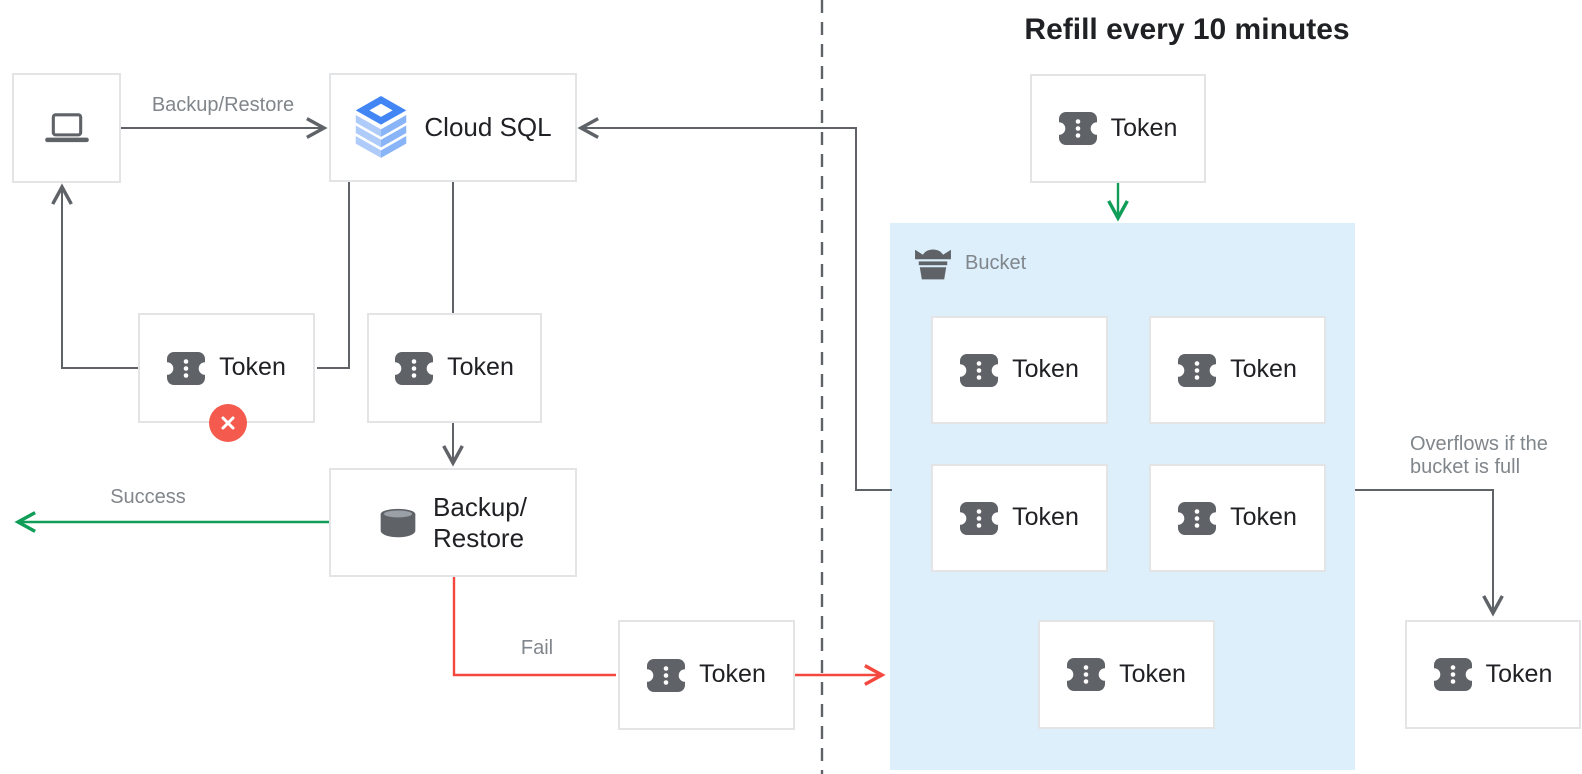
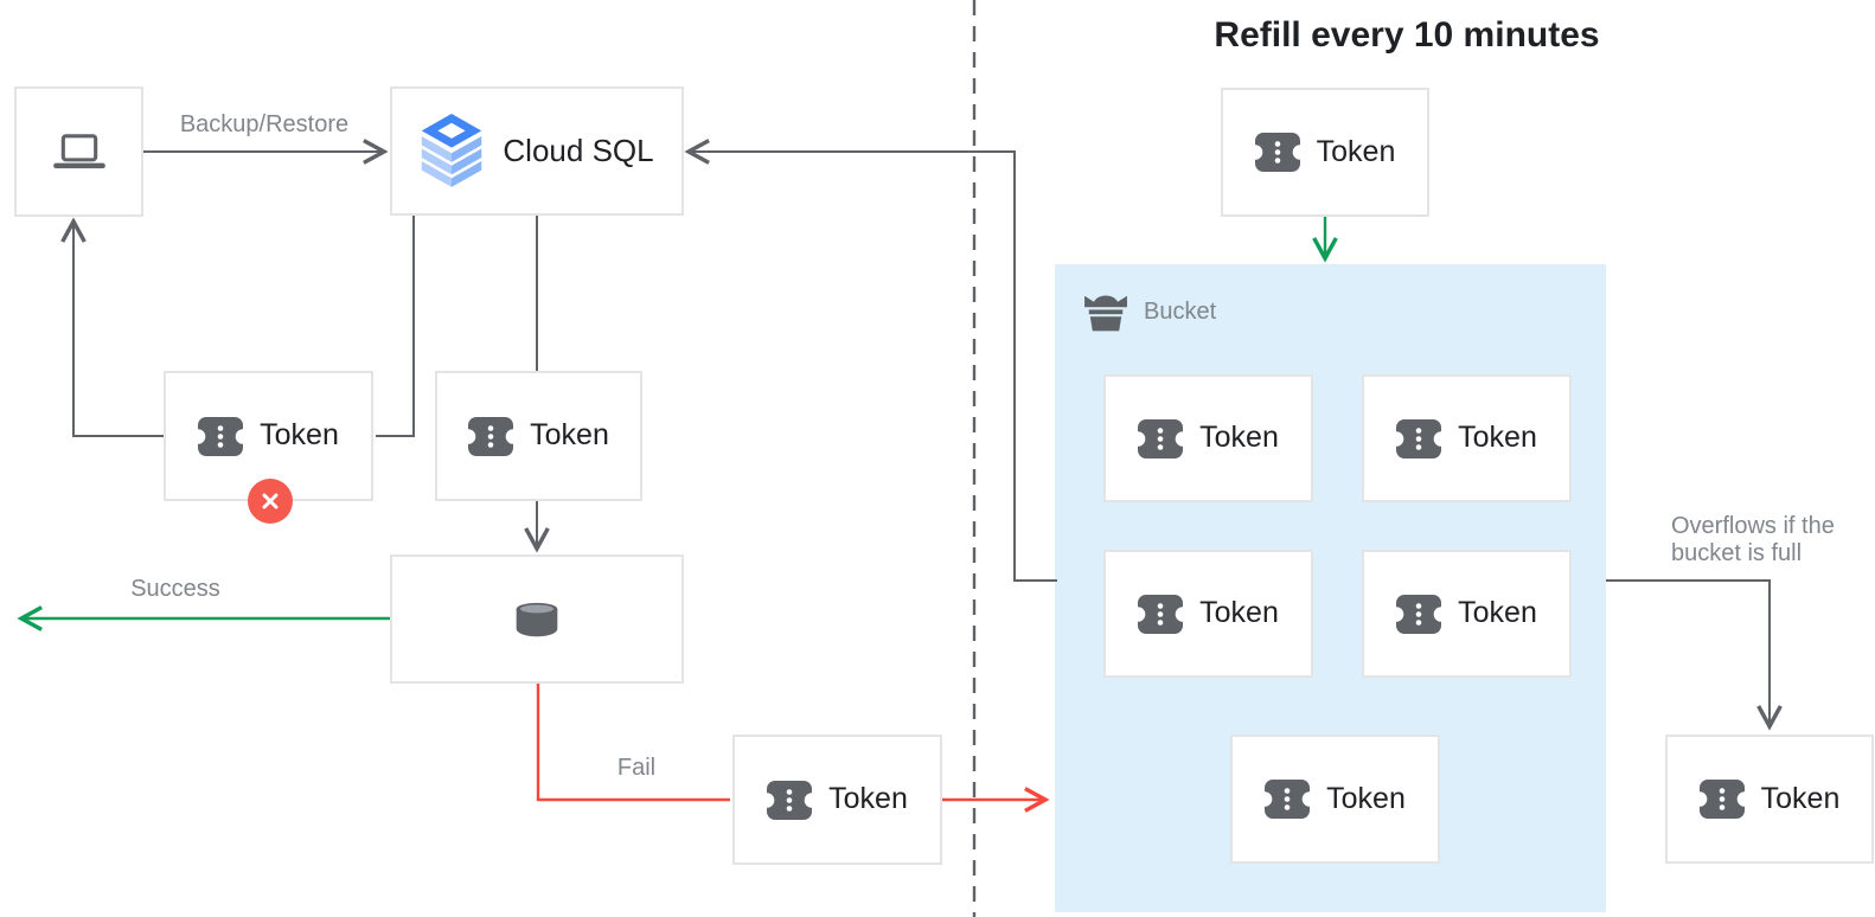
  Bucket
  Refill every 10 minutes
  Backup/Restore
  Success
  Fail
  Overflows if the
  bucket is full
  Cloud SQL
  Token
  Token
- Backup/
- Restore
  Token
  Token
  Token
  Token
  Token
  Token
  Token
  Token
